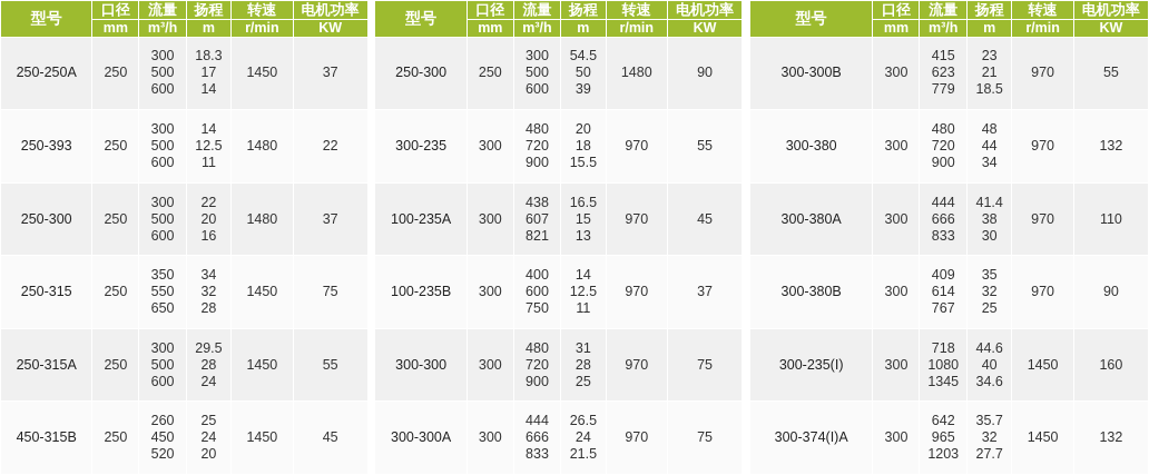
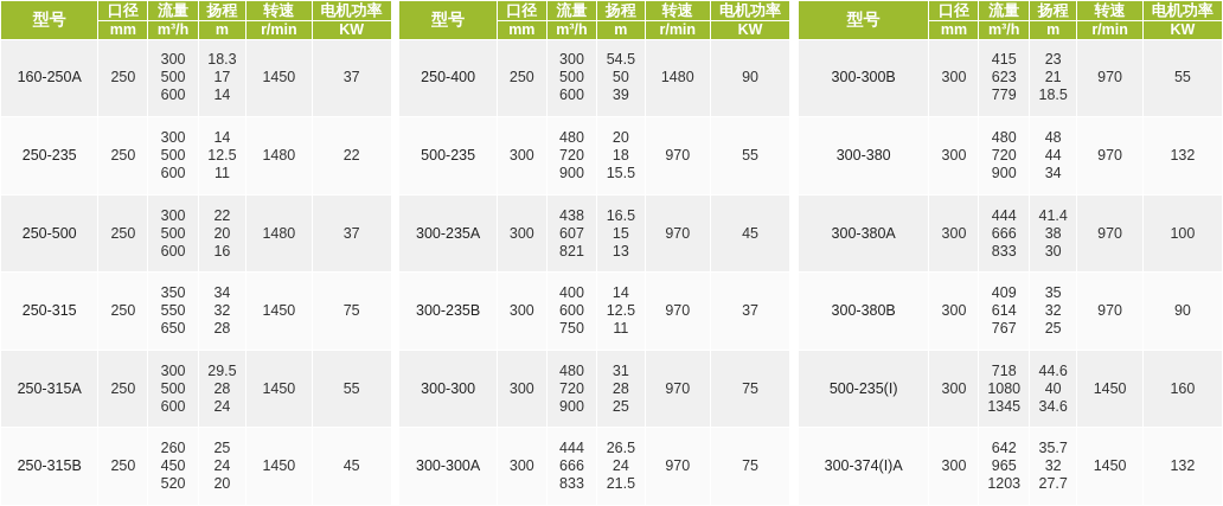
  型号	口径	流量	扬程	转速	电机功率
  mm	m³/h	m	r/min	KW
- 250-250A	250	300500600	18.31714	1450	37
+ 160-250A	250	300500600	18.31714	1450	37
- 250-393	250	300500600	1412.511	1480	22
+ 250-235	250	300500600	1412.511	1480	22
- 250-300	250	300500600	222016	1480	37
+ 250-500	250	300500600	222016	1480	37
  250-315	250	350550650	343228	1450	75
  250-315A	250	300500600	29.52824	1450	55
- 450-315B	250	260450520	252420	1450	45
+ 250-315B	250	260450520	252420	1450	45
  型号	口径	流量	扬程	转速	电机功率
  mm	m³/h	m	r/min	KW
- 250-300	250	300500600	54.55039	1480	90
+ 250-400	250	300500600	54.55039	1480	90
- 300-235	300	480720900	201815.5	970	55
+ 500-235	300	480720900	201815.5	970	55
- 100-235A	300	438607821	16.51513	970	45
+ 300-235A	300	438607821	16.51513	970	45
- 100-235B	300	400600750	1412.511	970	37
+ 300-235B	300	400600750	1412.511	970	37
  300-300	300	480720900	312825	970	75
  300-300A	300	444666833	26.52421.5	970	75
  型号	口径	流量	扬程	转速	电机功率
  mm	m³/h	m	r/min	KW
  300-300B	300	415623779	232118.5	970	55
  300-380	300	480720900	484434	970	132
- 300-380A	300	444666833	41.43830	970	110
+ 300-380A	300	444666833	41.43830	970	100
  300-380B	300	409614767	353225	970	90
- 300-235(I)	300	71810801345	44.64034.6	1450	160
+ 500-235(I)	300	71810801345	44.64034.6	1450	160
  300-374(I)A	300	6429651203	35.73227.7	1450	132
